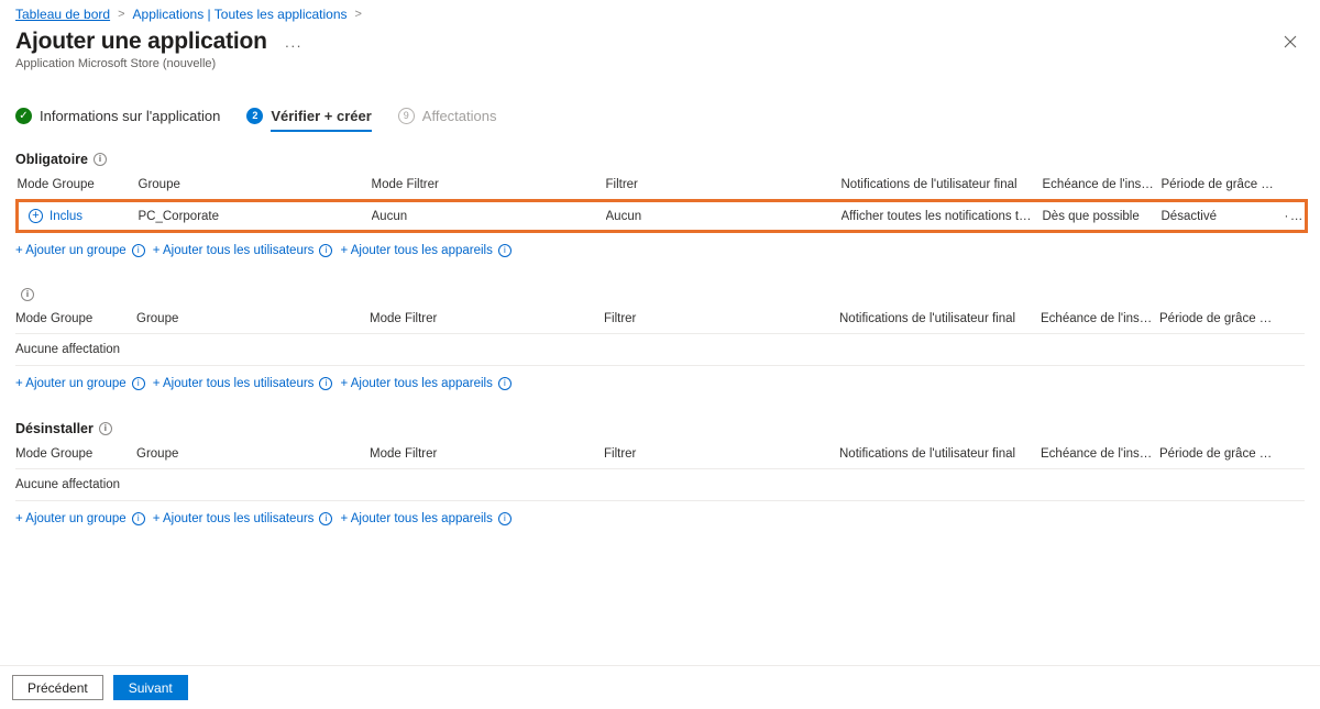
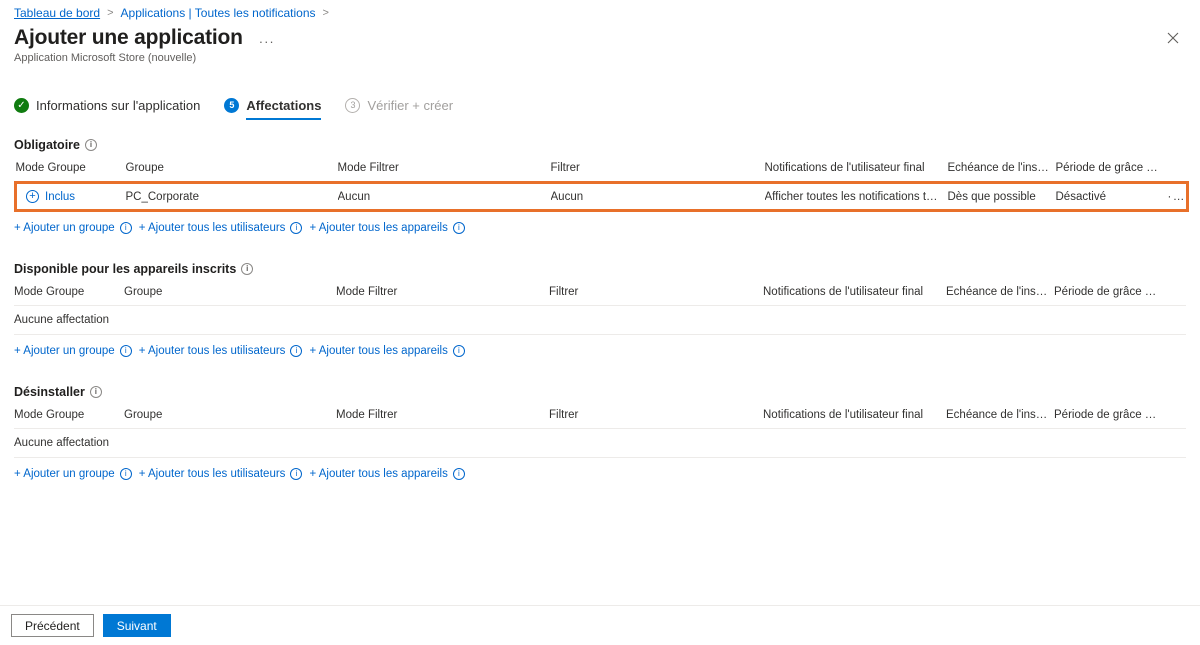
  Tableau de bord
  >
- Applications | Toutes les applications
+ Applications | Toutes les notifications
  >
  Ajouter une application
  ···
  Application Microsoft Store (nouvelle)
  ✓
  Informations sur l'application
- 2
+ 5
- Vérifier + créer
+ Affectations
- 9
+ 3
- Affectations
+ Vérifier + créer
  Obligatoire
  i
  Mode Groupe	Groupe	Mode Filtrer	Filtrer	Notifications de l'utilisateur final	Échéance de l'install.	Période de grâce de ..
  + Inclus	PC_Corporate	Aucun	Aucun	Afficher toutes les notifications toast	Dès que possible	Désactivé	···
  + Ajouter un groupe
  i
  + Ajouter tous les utilisateurs
  i
  + Ajouter tous les appareils
  i
+ Disponible pour les appareils inscrits
  i
  Mode Groupe	Groupe	Mode Filtrer	Filtrer	Notifications de l'utilisateur final	Échéance de l'install.	Période de grâce de ..
  Aucune affectation
  + Ajouter un groupe
  i
  + Ajouter tous les utilisateurs
  i
  + Ajouter tous les appareils
  i
  Désinstaller
  i
  Mode Groupe	Groupe	Mode Filtrer	Filtrer	Notifications de l'utilisateur final	Échéance de l'install.	Période de grâce de ..
  Aucune affectation
  + Ajouter un groupe
  i
  + Ajouter tous les utilisateurs
  i
  + Ajouter tous les appareils
  i
  Précédent
  Suivant
